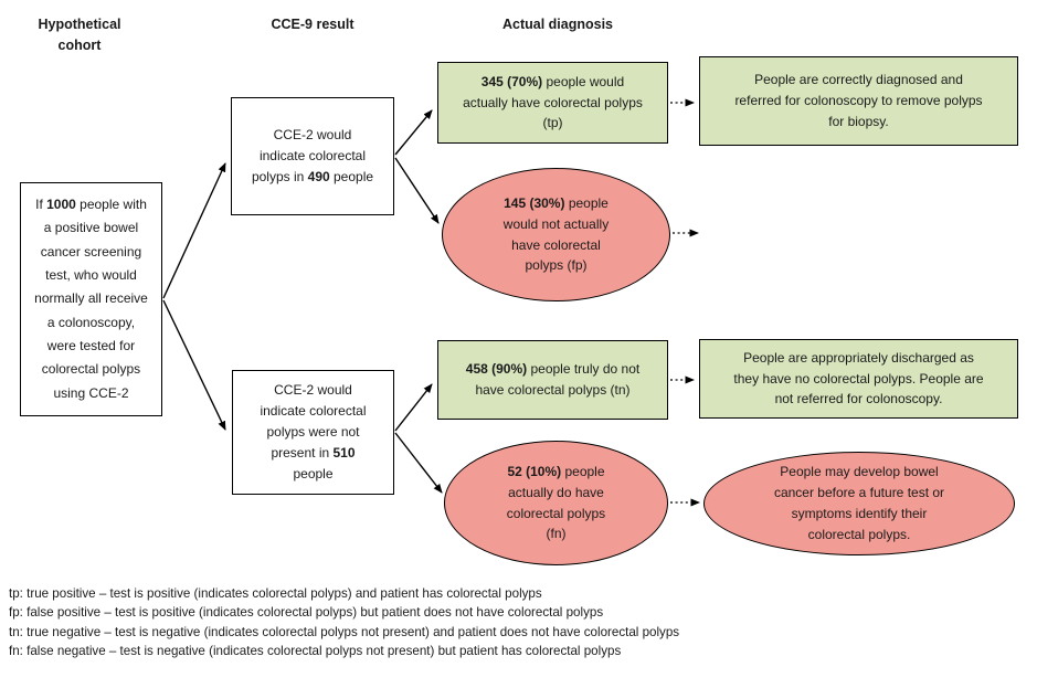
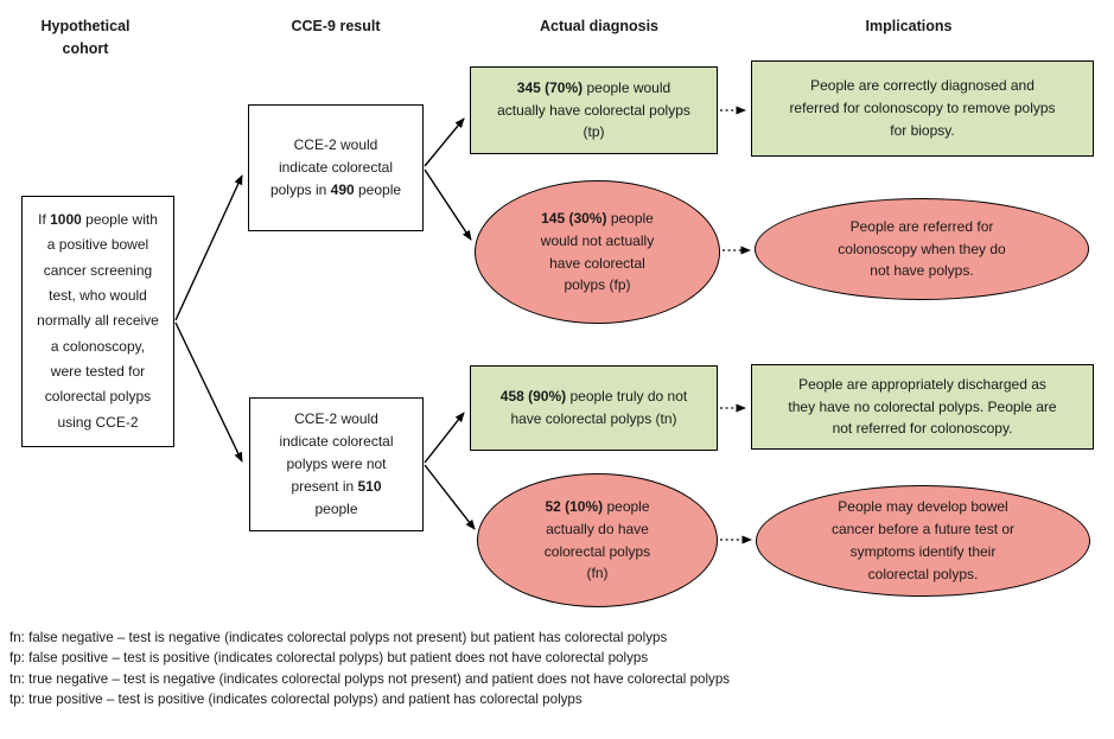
  Hypothetical
  cohort
  CCE-9 result
  Actual diagnosis
+ Implications
  If 1000 people with
  a positive bowel
  cancer screening
  test, who would
  normally all receive
  a colonoscopy,
  were tested for
  colorectal polyps
  using CCE-2
  CCE-2 would
  indicate colorectal
  polyps in 490 people
  CCE-2 would
  indicate colorectal
  polyps were not
  present in 510
  people
  345 (70%) people would
  actually have colorectal polyps
  (tp)
  145 (30%) people
  would not actually
  have colorectal
  polyps (fp)
  458 (90%) people truly do not
  have colorectal polyps (tn)
  52 (10%) people
  actually do have
  colorectal polyps
  (fn)
  People are correctly diagnosed and
  referred for colonoscopy to remove polyps
  for biopsy.
+ People are referred for
+ colonoscopy when they do
+ not have polyps.
  People are appropriately discharged as
  they have no colorectal polyps. People are
  not referred for colonoscopy.
  People may develop bowel
  cancer before a future test or
  symptoms identify their
  colorectal polyps.
- tp: true positive – test is positive (indicates colorectal polyps) and patient has colorectal polyps
+ fn: false negative – test is negative (indicates colorectal polyps not present) but patient has colorectal polyps
  fp: false positive – test is positive (indicates colorectal polyps) but patient does not have colorectal polyps
  tn: true negative – test is negative (indicates colorectal polyps not present) and patient does not have colorectal polyps
- fn: false negative – test is negative (indicates colorectal polyps not present) but patient has colorectal polyps
+ tp: true positive – test is positive (indicates colorectal polyps) and patient has colorectal polyps
